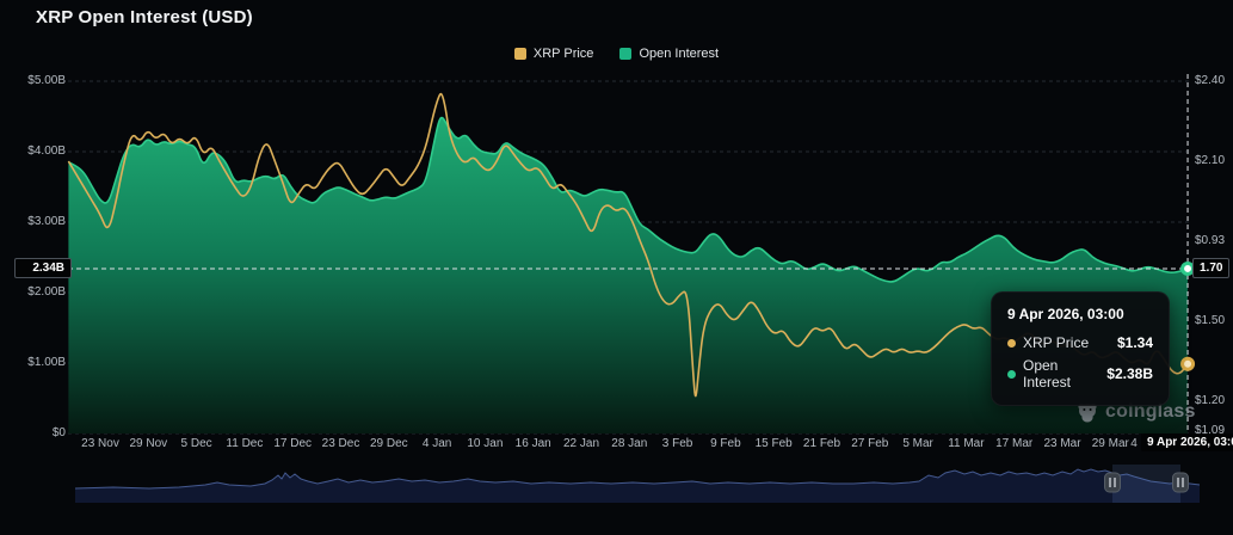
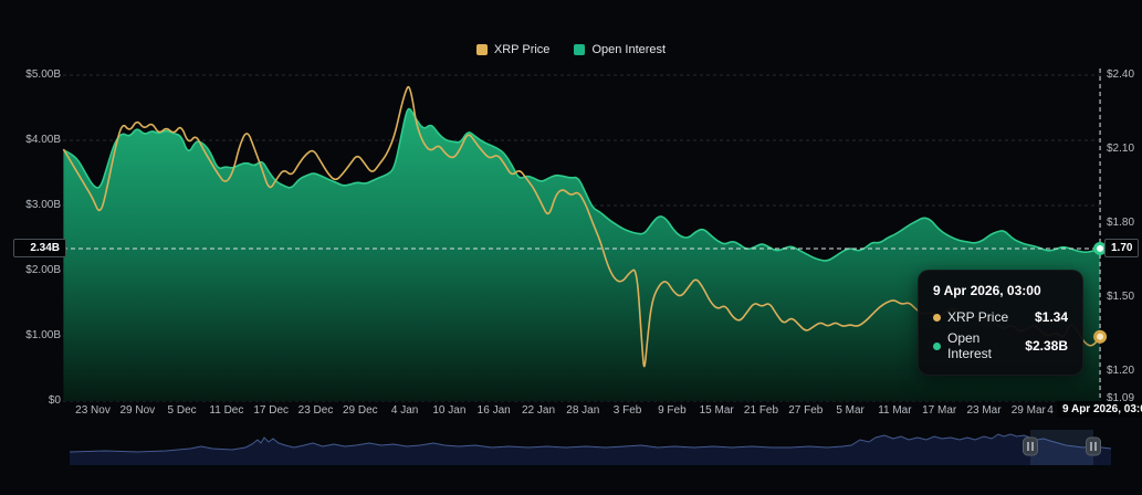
- XRP Open Interest (USD)
  XRP Price
  Open Interest
  $5.00B
  $4.00B
  $3.00B
  $2.00B
  $1.00B
  $0
  $2.40
  $2.10
- $0.93
+ $1.80
  $1.50
  $1.20
  $1.09
  23 Nov
  29 Nov
  5 Dec
  11 Dec
  17 Dec
  23 Dec
  29 Dec
  4 Jan
  10 Jan
  16 Jan
  22 Jan
  28 Jan
  3 Feb
  9 Feb
- 15 Feb
+ 15 Mar
  21 Feb
  27 Feb
  5 Mar
  11 Mar
  17 Mar
  23 Mar
  29 Mar
  4
  2.34B
  1.70
  9 Apr 2026, 03:
  9 Apr 2026, 03:00
  XRP Price
  $1.34
  Open Interest
  $2.38B
- coinglass
